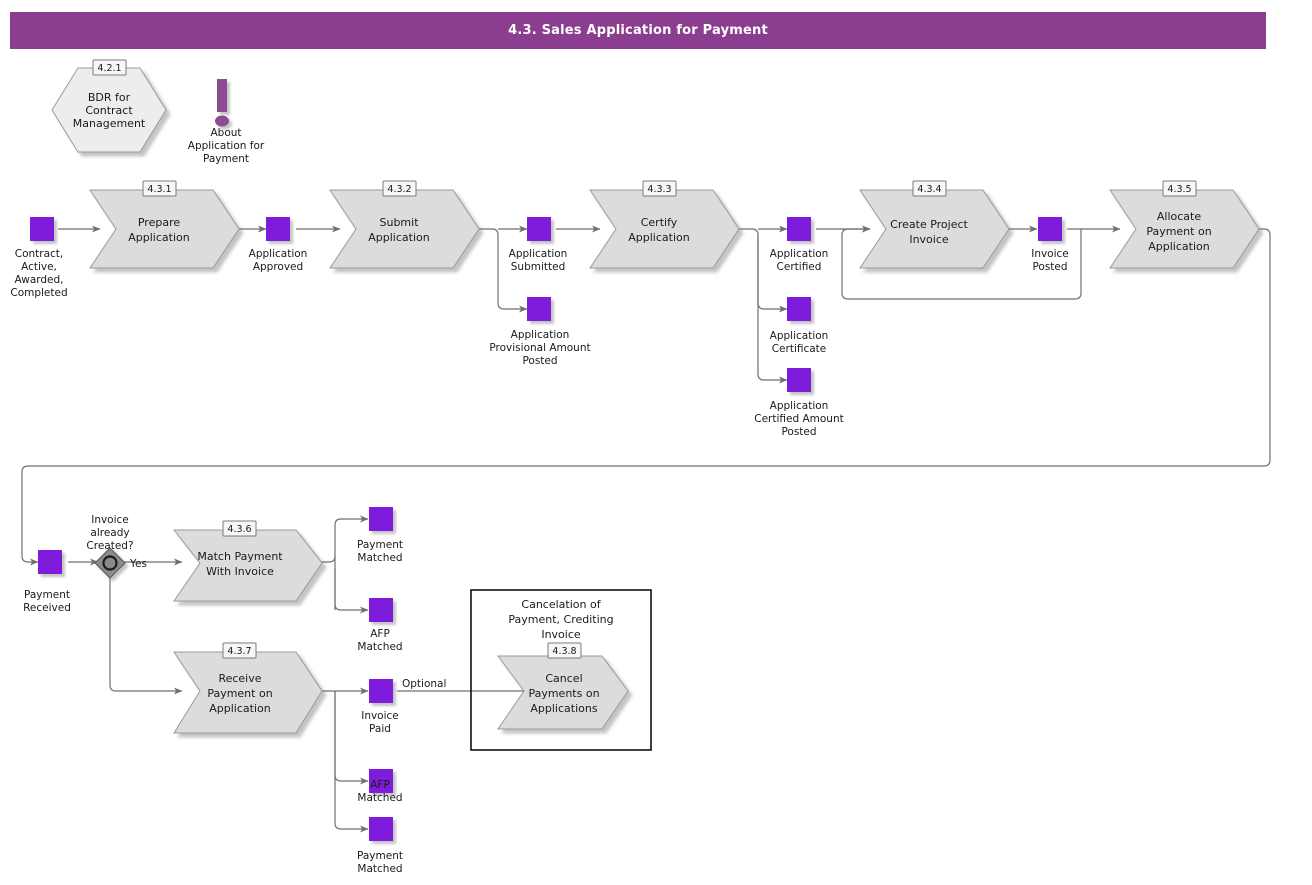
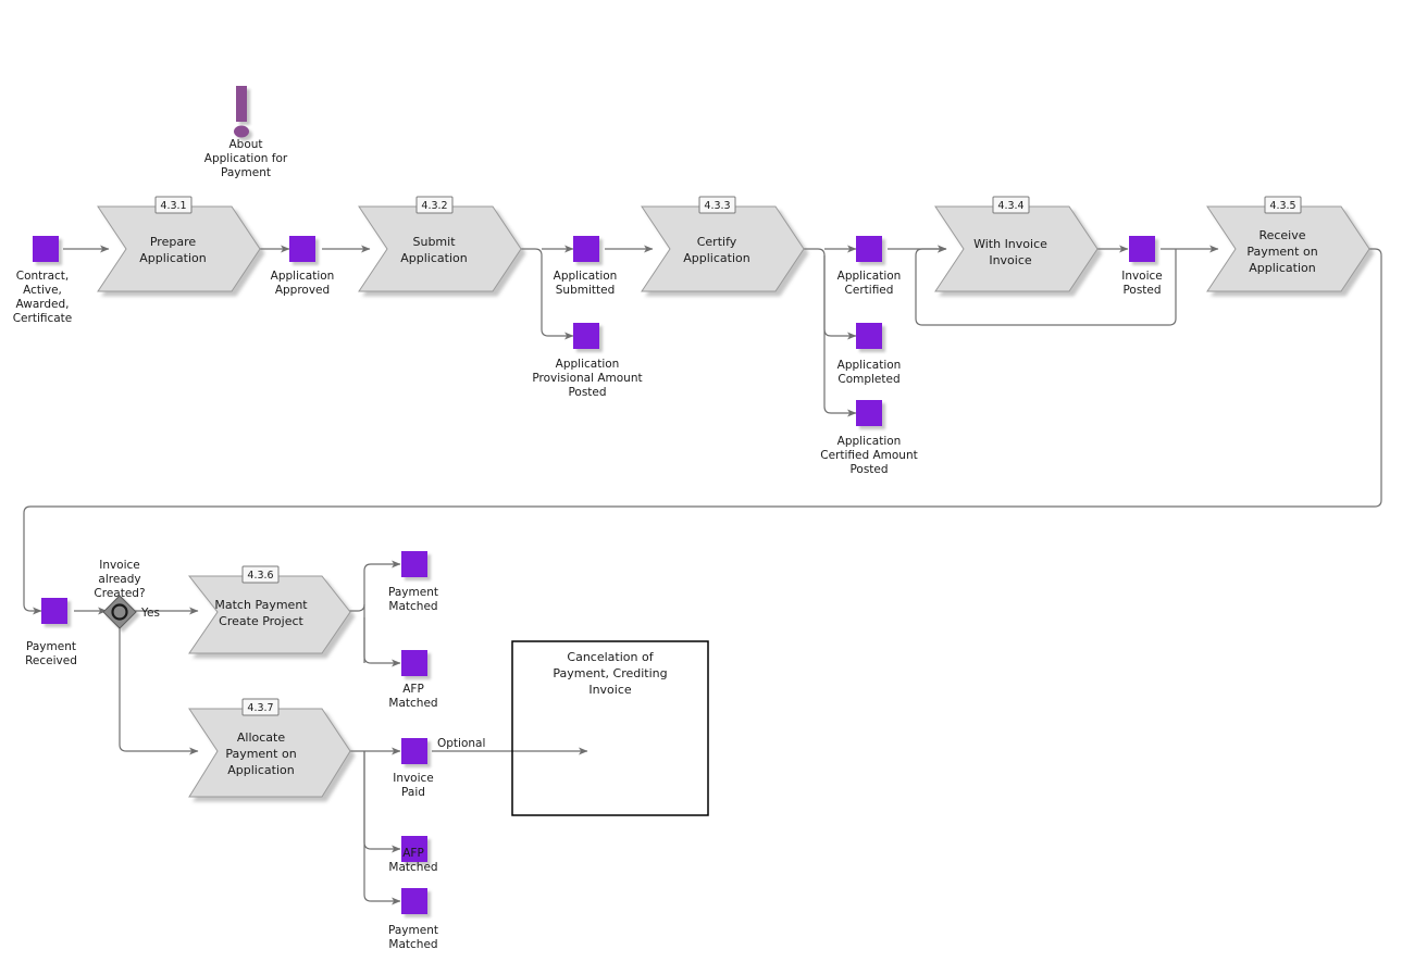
- 4.3. Sales Application for Payment
  Cancelation of
  Payment, Crediting
  Invoice
- BDR for
- Contract
- Management
- 4.2.1
  About
  Application for
  Payment
  Contract,
  Active,
  Awarded,
- Completed
+ Certificate
  Prepare
  Application
  4.3.1
  Application
  Approved
  Submit
  Application
  4.3.2
  Application
  Submitted
  Application
  Provisional Amount
  Posted
  Certify
  Application
  4.3.3
  Application
  Certified
  Application
- Certificate
+ Completed
  Application
  Certified Amount
  Posted
- Create Project
+ With Invoice
  Invoice
  4.3.4
  Invoice
  Posted
- Allocate
+ Receive
  Payment on
  Application
  4.3.5
  Payment
  Received
  Invoice
  already
  Created?
  Yes
  Match Payment
- With Invoice
+ Create Project
  4.3.6
  Payment
  Matched
  AFP
  Matched
- Receive
+ Allocate
  Payment on
  Application
  4.3.7
  Invoice
  Paid
  Optional
  AFP
  Matched
  Payment
  Matched
- Cancel
- Payments on
- Applications
- 4.3.8
